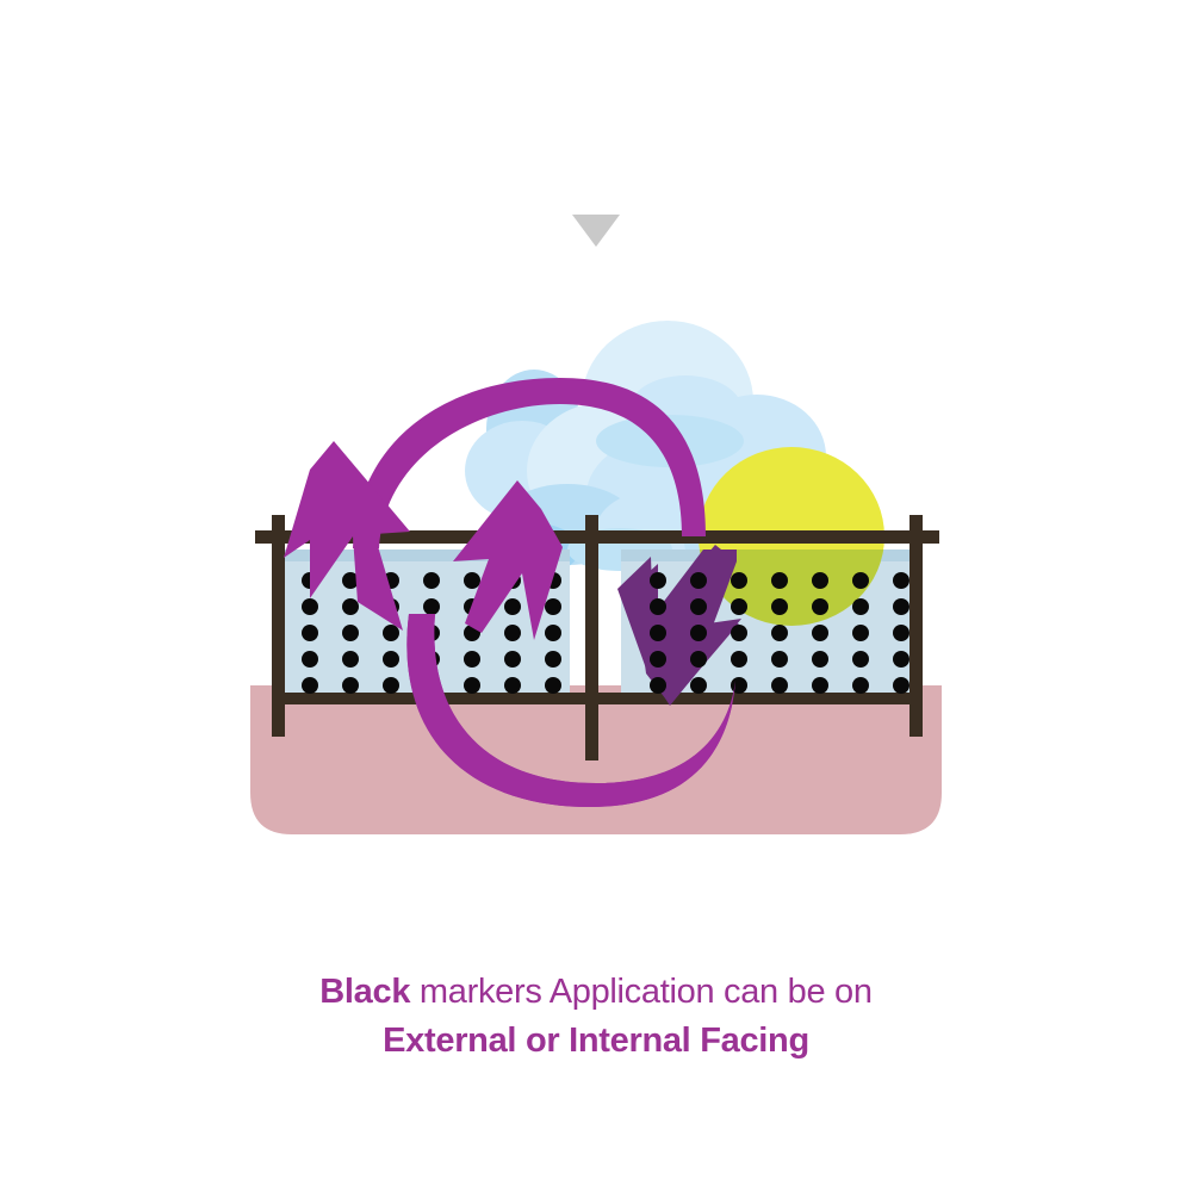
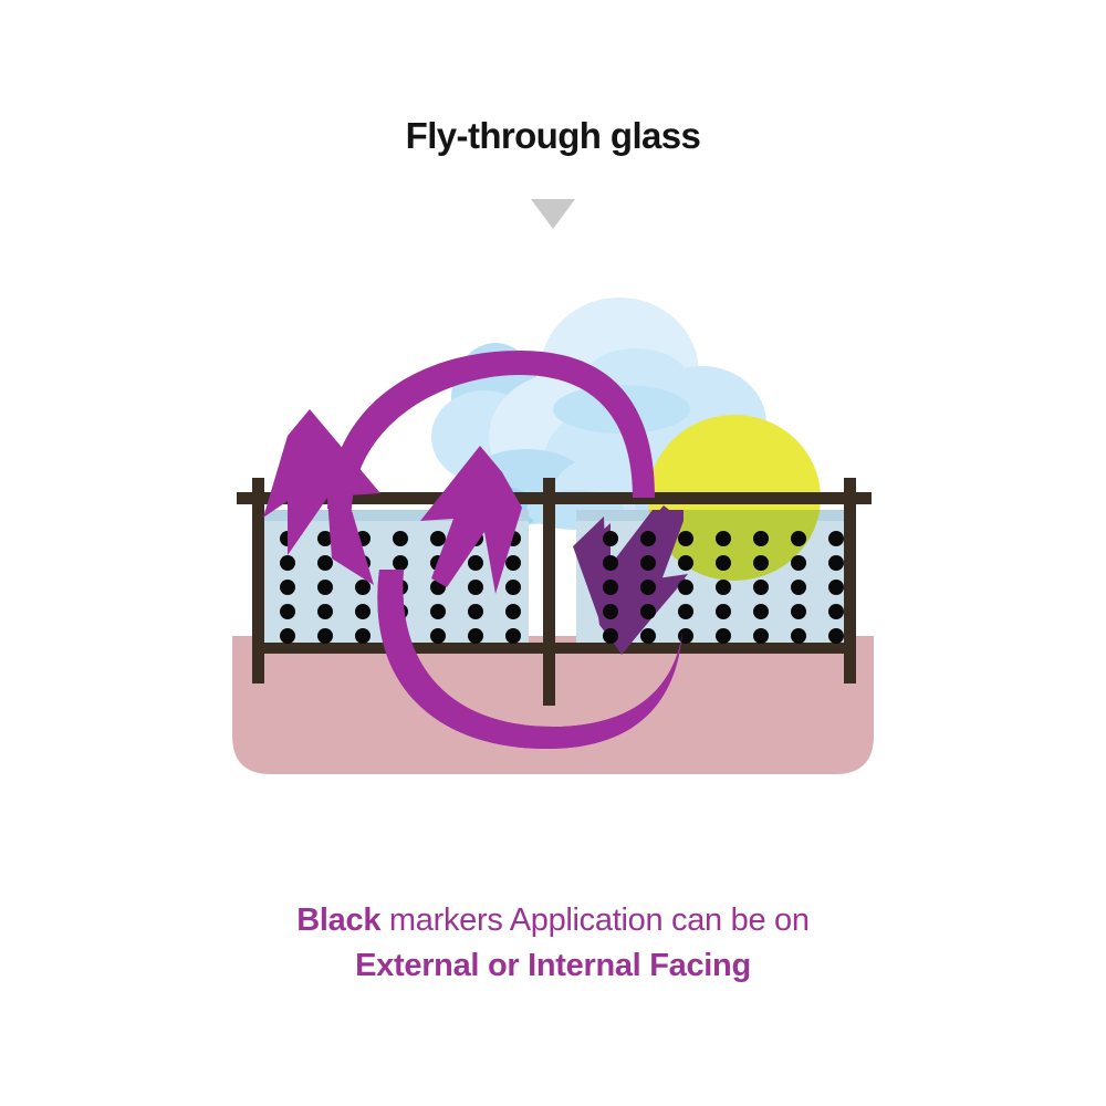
+ Fly-through glass
  Black markers Application can be on
  External or Internal Facing
